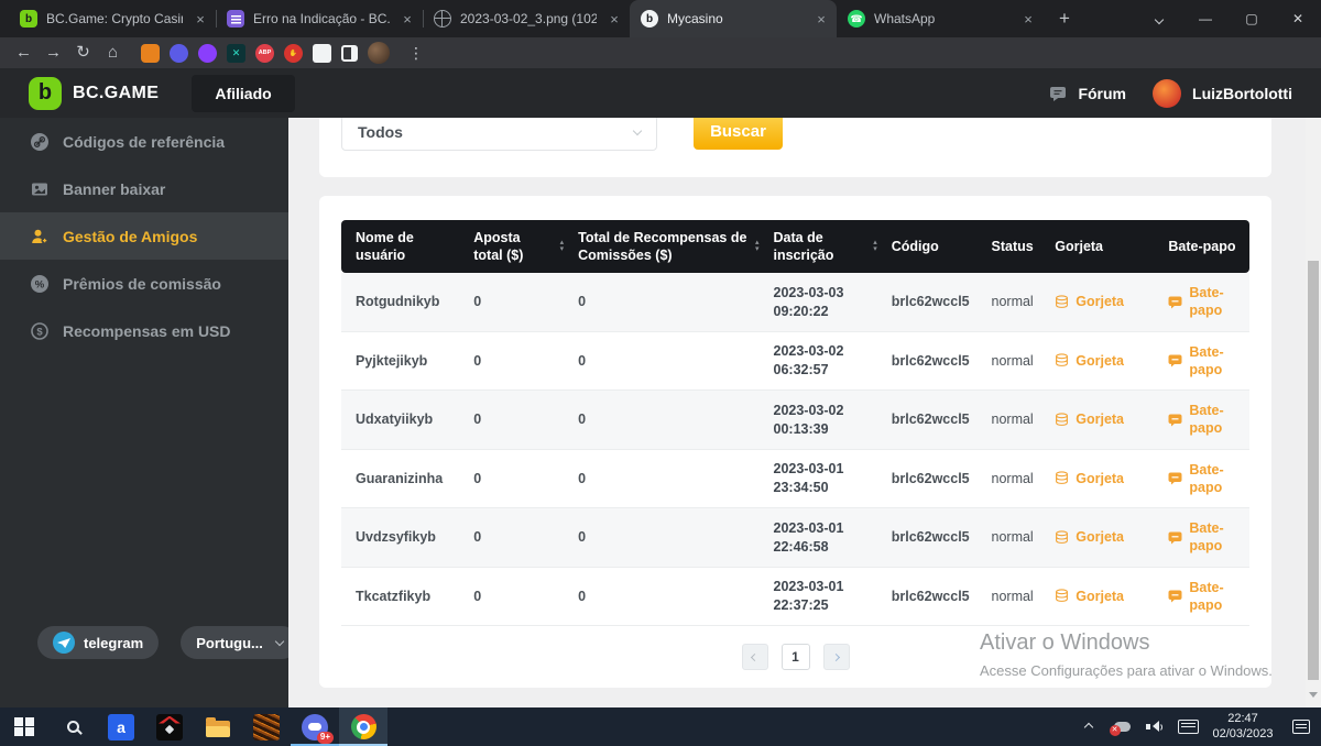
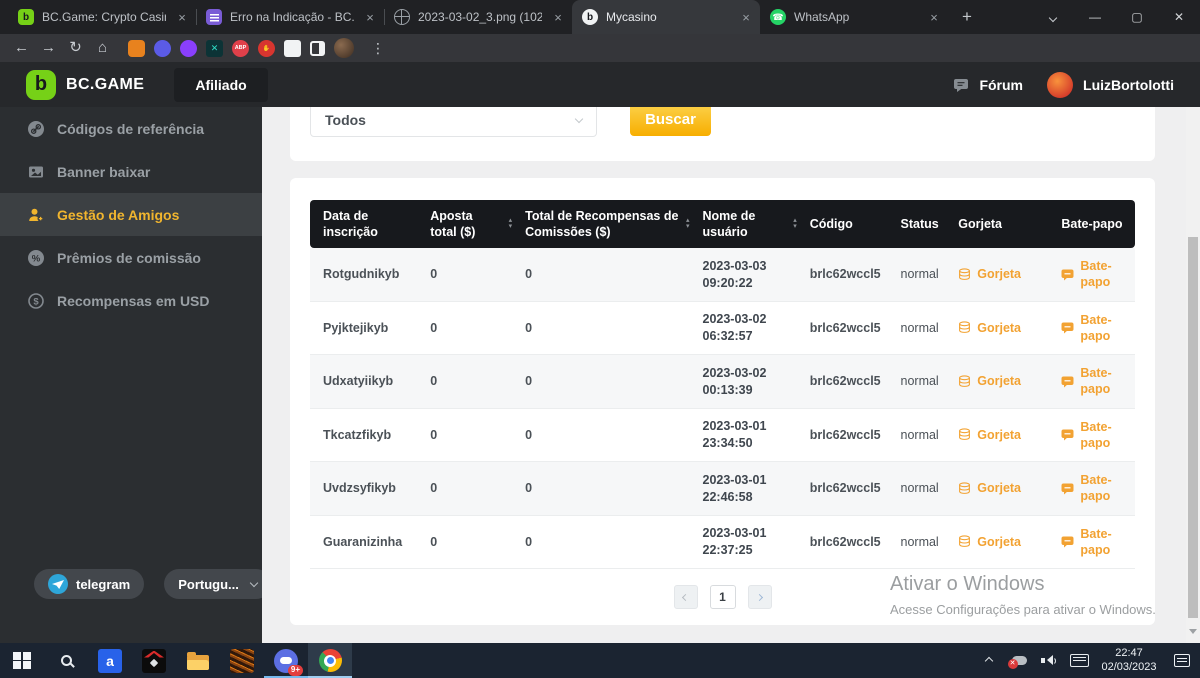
  b
  BC.Game: Crypto Casi
  ×
  Erro na Indicação - BC.
  ×
  2023-03-02_3.png (102
  ×
  b
  Mycasino
  ×
  ☎
  WhatsApp
  ×
  +
  —
  ▢
  ✕
  ←
  →
  ↻
  ⌂
  ✕
  ⋮
  b
  BC.GAME
  Afiliado
  Fórum
  LuizBortolotti
  Códigos de referência
  Banner baixar
  Gestão de Amigos
  %
  Prêmios de comissão
  $
  Recompensas em USD
  telegram
  Portugu...
  Todos
  Buscar
- Nome de usuário
+ Data de inscrição
  Aposta total ($)
  Total de Recompensas de Comissões ($)
- Data de inscrição
+ Nome de usuário
  Código
  Status
  Gorjeta
  Bate-papo
  Rotgudnikyb
  0
  0
  2023-03-03
  09:20:22
  brlc62wccl5
  normal
  Gorjeta
  Bate-papo
  Pyjktejikyb
  0
  0
  2023-03-02
  06:32:57
  brlc62wccl5
  normal
  Gorjeta
  Bate-papo
  Udxatyiikyb
  0
  0
  2023-03-02
  00:13:39
  brlc62wccl5
  normal
  Gorjeta
  Bate-papo
- Guaranizinha
+ Tkcatzfikyb
  0
  0
  2023-03-01
  23:34:50
  brlc62wccl5
  normal
  Gorjeta
  Bate-papo
  Uvdzsyfikyb
  0
  0
  2023-03-01
  22:46:58
  brlc62wccl5
  normal
  Gorjeta
  Bate-papo
- Tkcatzfikyb
+ Guaranizinha
  0
  0
  2023-03-01
  22:37:25
  brlc62wccl5
  normal
  Gorjeta
  Bate-papo
  1
  Ativar o Windows
  Acesse Configurações para ativar o Windows.
  a
  9+
  22:47
  02/03/2023
